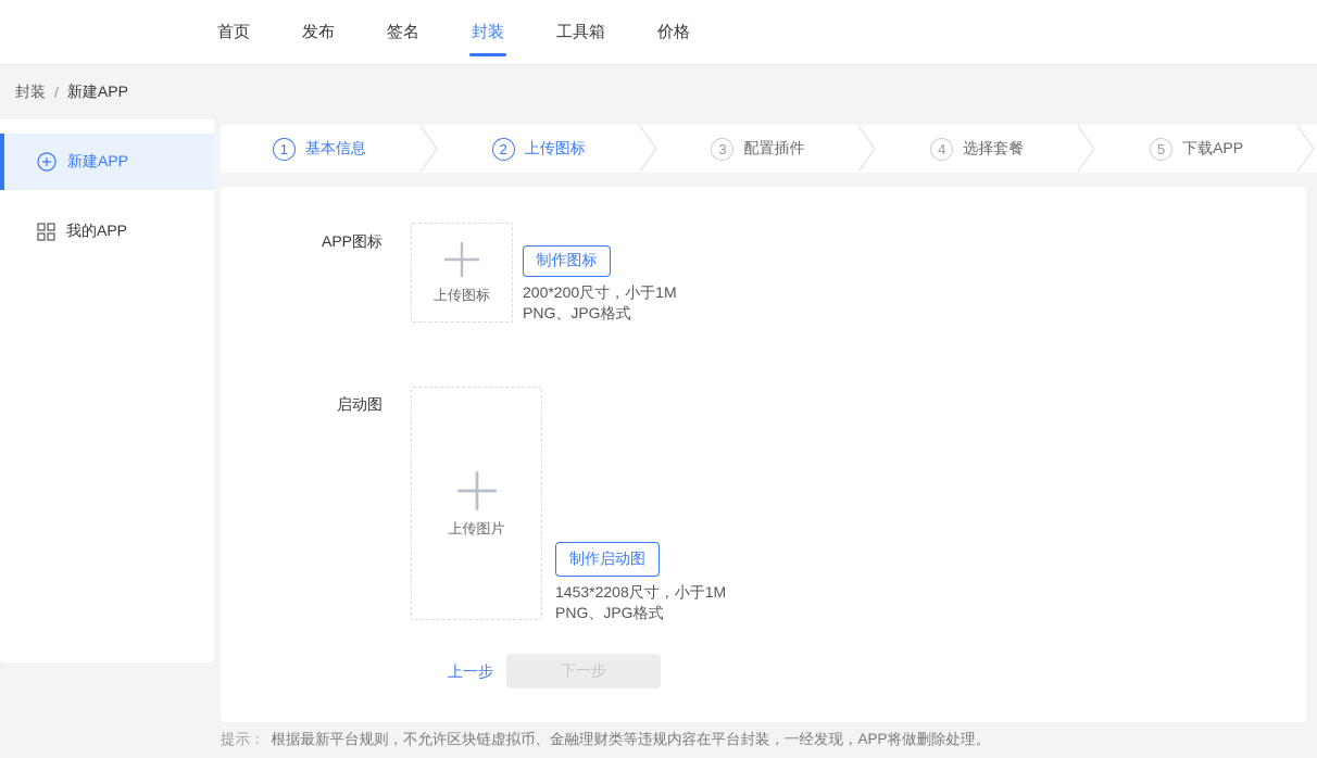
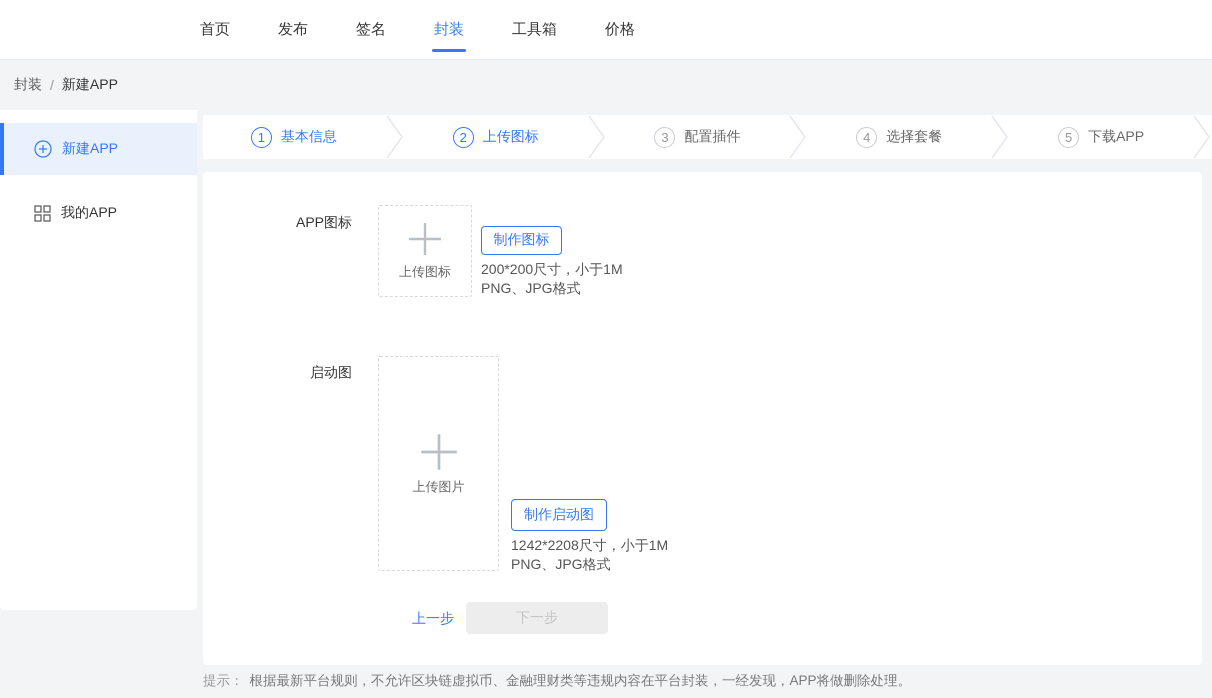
  首页
  发布
  签名
  封装
  工具箱
  价格
  封装
  /
  新建APP
  新建APP
  我的APP
  1
  基本信息
  2
  上传图标
  3
  配置插件
  4
  选择套餐
  5
  下载APP
  APP图标
  上传图标
  制作图标
  200*200尺寸，小于1M
  PNG、JPG格式
  启动图
  上传图片
  制作启动图
- 1453*2208尺寸，小于1M
+ 1242*2208尺寸，小于1M
  PNG、JPG格式
  上一步
  下一步
  提示：
  根据最新平台规则，不允许区块链虚拟币、金融理财类等违规内容在平台封装，一经发现，APP将做删除处理。
